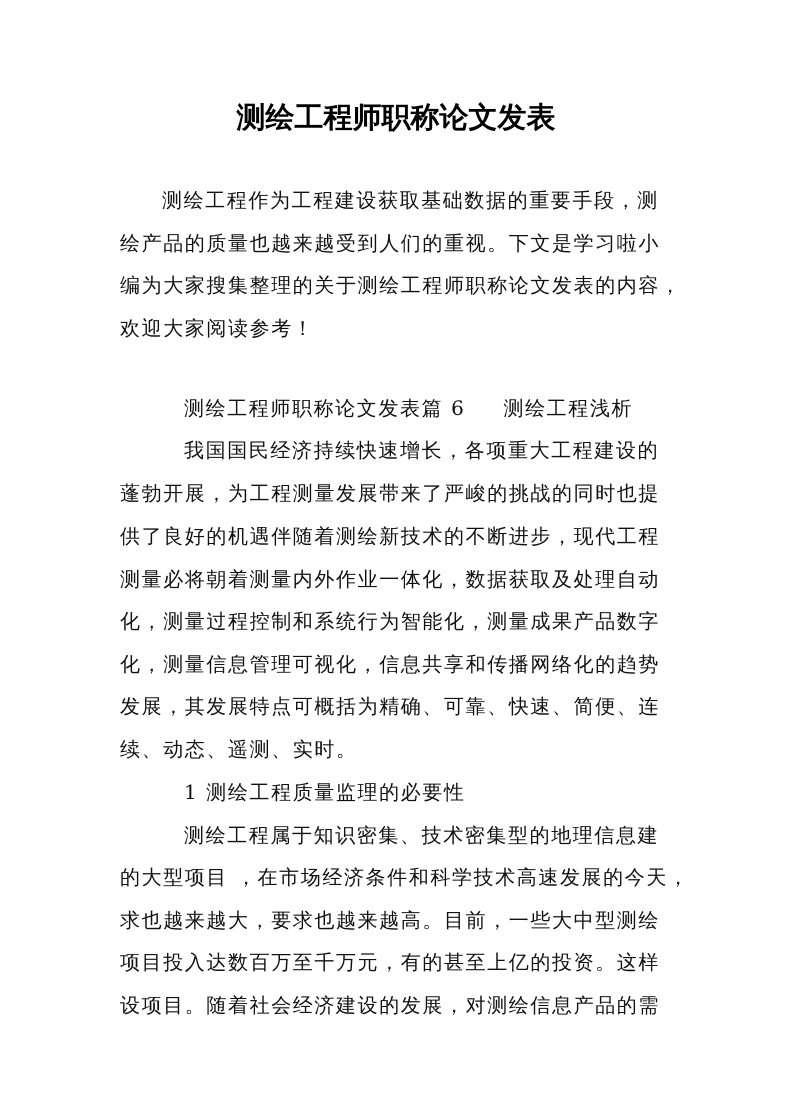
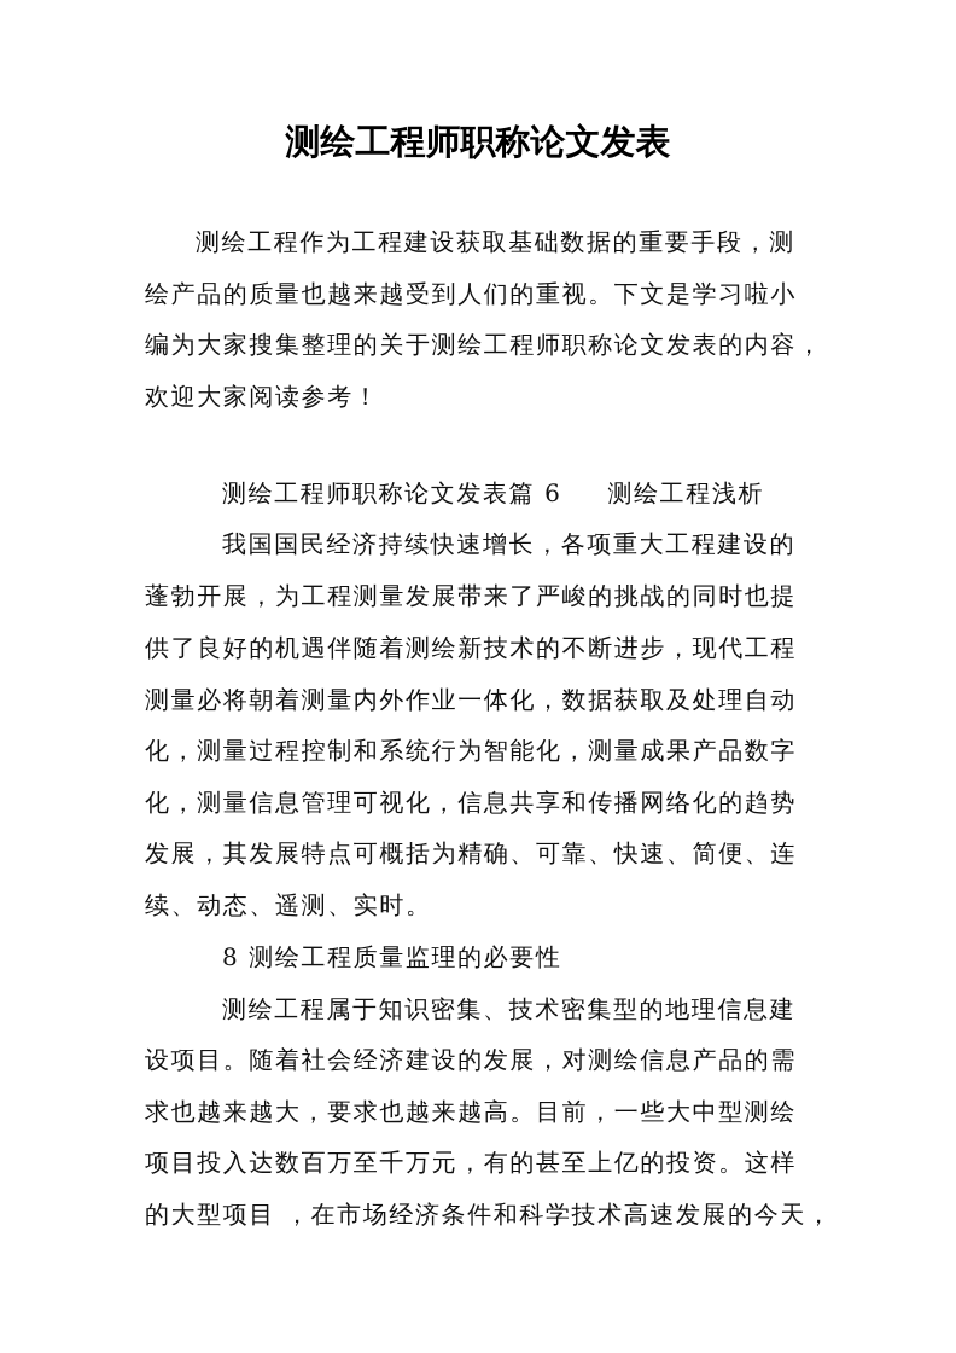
  测绘工程师职称论文发表
  测绘工程作为工程建设获取基础数据的重要手段，测
  绘产品的质量也越来越受到人们的重视。下文是学习啦小
  编为大家搜集整理的关于测绘工程师职称论文发表的内容，
  欢迎大家阅读参考！
  测绘工程师职称论文发表篇 6 测绘工程浅析
  我国国民经济持续快速增长，各项重大工程建设的
  蓬勃开展，为工程测量发展带来了严峻的挑战的同时也提
  供了良好的机遇伴随着测绘新技术的不断进步，现代工程
  测量必将朝着测量内外作业一体化，数据获取及处理自动
  化，测量过程控制和系统行为智能化，测量成果产品数字
  化，测量信息管理可视化，信息共享和传播网络化的趋势
  发展，其发展特点可概括为精确、可靠、快速、简便、连
  续、动态、遥测、实时。
- 1 测绘工程质量监理的必要性
+ 8 测绘工程质量监理的必要性
  测绘工程属于知识密集、技术密集型的地理信息建
- 的大型项目 ，在市场经济条件和科学技术高速发展的今天，
+ 设项目。随着社会经济建设的发展，对测绘信息产品的需
  求也越来越大，要求也越来越高。目前，一些大中型测绘
  项目投入达数百万至千万元，有的甚至上亿的投资。这样
- 设项目。随着社会经济建设的发展，对测绘信息产品的需
+ 的大型项目 ，在市场经济条件和科学技术高速发展的今天，
